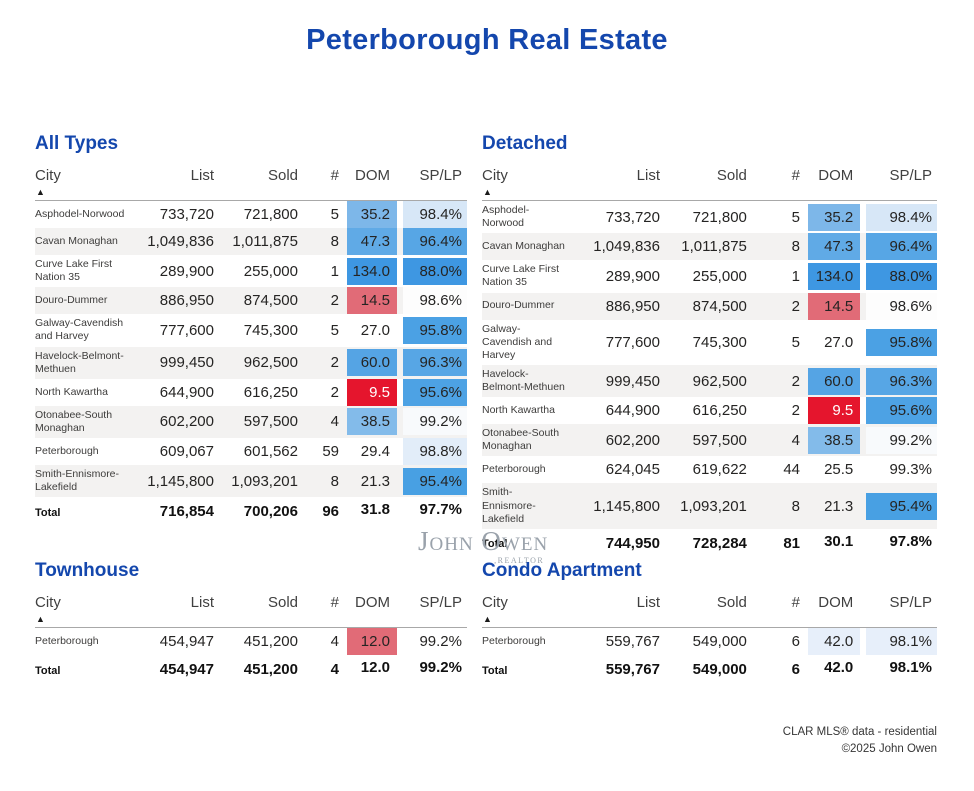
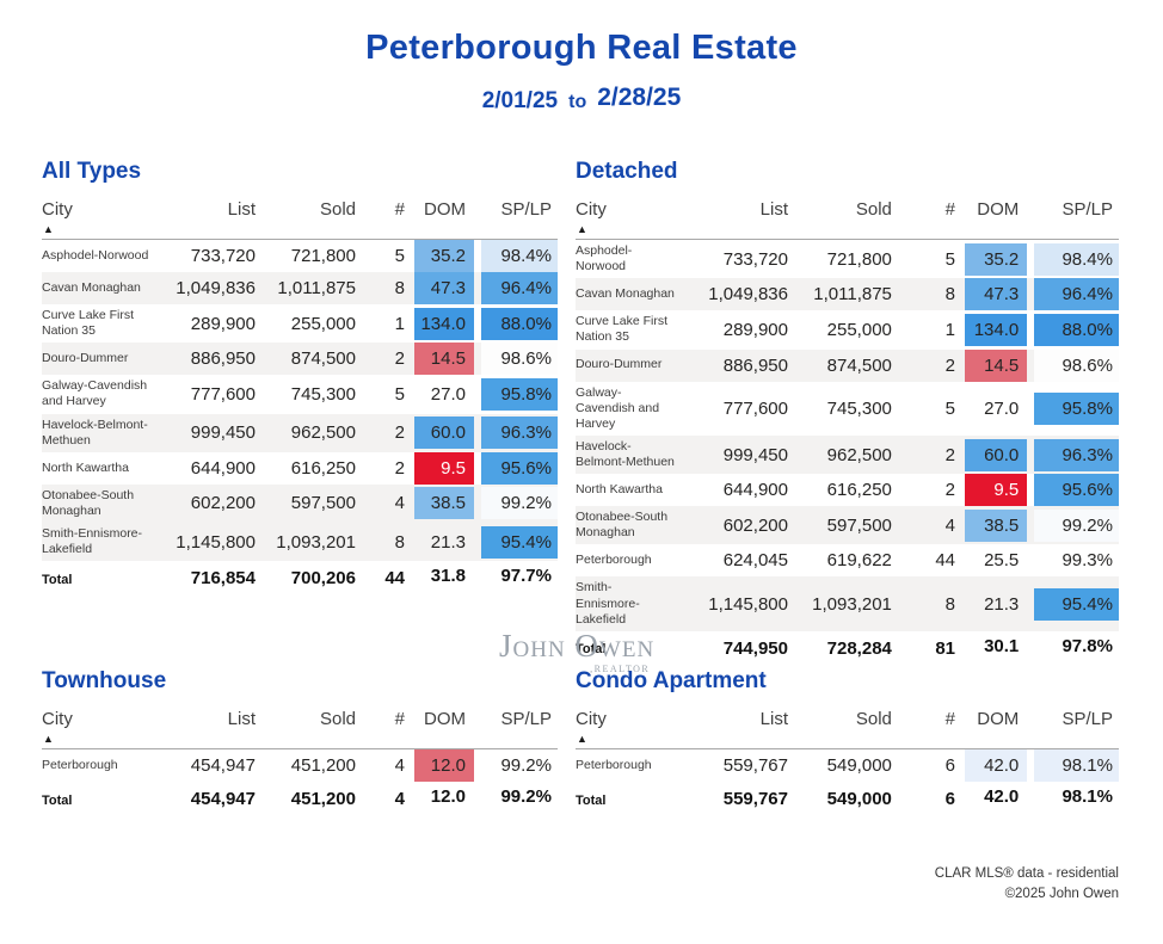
  Peterborough Real Estate
+ 2/01/25 to 2/28/25
  All Types
  City▲	List	Sold	#	DOM	SP/LP
  Asphodel-Norwood	733,720	721,800	5	35.2	98.4%
  Cavan Monaghan	1,049,836	1,011,875	8	47.3	96.4%
  Curve Lake First Nation 35	289,900	255,000	1	134.0	88.0%
  Douro-Dummer	886,950	874,500	2	14.5	98.6%
  Galway-Cavendish and Harvey	777,600	745,300	5	27.0	95.8%
  Havelock-Belmont-Methuen	999,450	962,500	2	60.0	96.3%
  North Kawartha	644,900	616,250	2	9.5	95.6%
  Otonabee-South Monaghan	602,200	597,500	4	38.5	99.2%
- Peterborough	609,067	601,562	59	29.4	98.8%
  Smith-Ennismore-Lakefield	1,145,800	1,093,201	8	21.3	95.4%
- Total	716,854	700,206	96	31.8	97.7%
+ Total	716,854	700,206	44	31.8	97.7%
  Detached
  City▲	List	Sold	#	DOM	SP/LP
  Asphodel-Norwood	733,720	721,800	5	35.2	98.4%
  Cavan Monaghan	1,049,836	1,011,875	8	47.3	96.4%
  Curve Lake First Nation 35	289,900	255,000	1	134.0	88.0%
  Douro-Dummer	886,950	874,500	2	14.5	98.6%
  Galway-Cavendish and Harvey	777,600	745,300	5	27.0	95.8%
  Havelock-Belmont-Methuen	999,450	962,500	2	60.0	96.3%
  North Kawartha	644,900	616,250	2	9.5	95.6%
  Otonabee-South Monaghan	602,200	597,500	4	38.5	99.2%
  Peterborough	624,045	619,622	44	25.5	99.3%
  Smith-Ennismore-Lakefield	1,145,800	1,093,201	8	21.3	95.4%
  Total	744,950	728,284	81	30.1	97.8%
  John Owen
  ,REALTOR
  Townhouse
  City▲	List	Sold	#	DOM	SP/LP
  Peterborough	454,947	451,200	4	12.0	99.2%
  Total	454,947	451,200	4	12.0	99.2%
  Condo Apartment
  City▲	List	Sold	#	DOM	SP/LP
  Peterborough	559,767	549,000	6	42.0	98.1%
  Total	559,767	549,000	6	42.0	98.1%
  CLAR MLS® data - residential
  ©2025 John Owen
